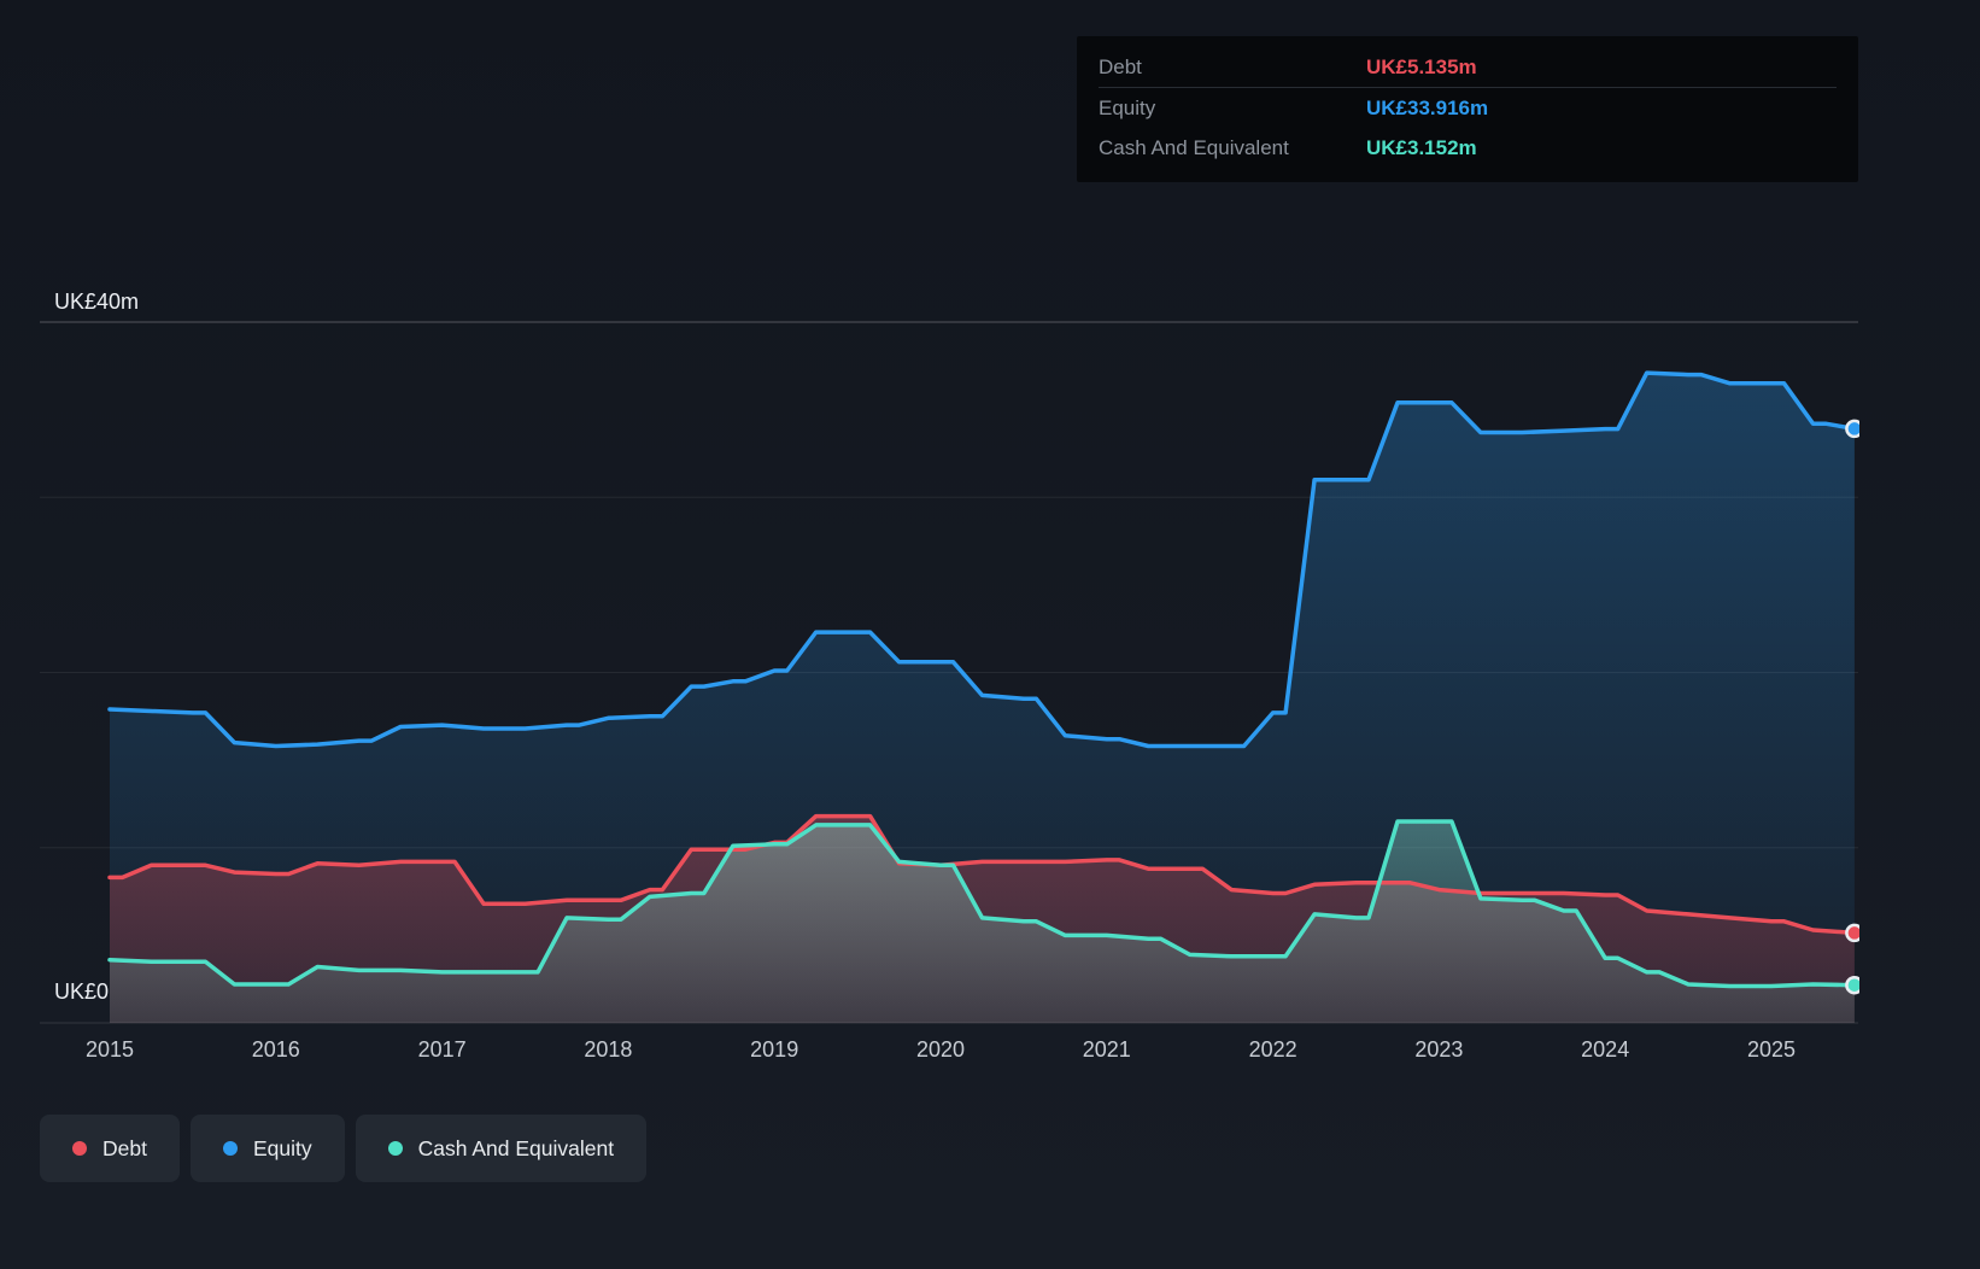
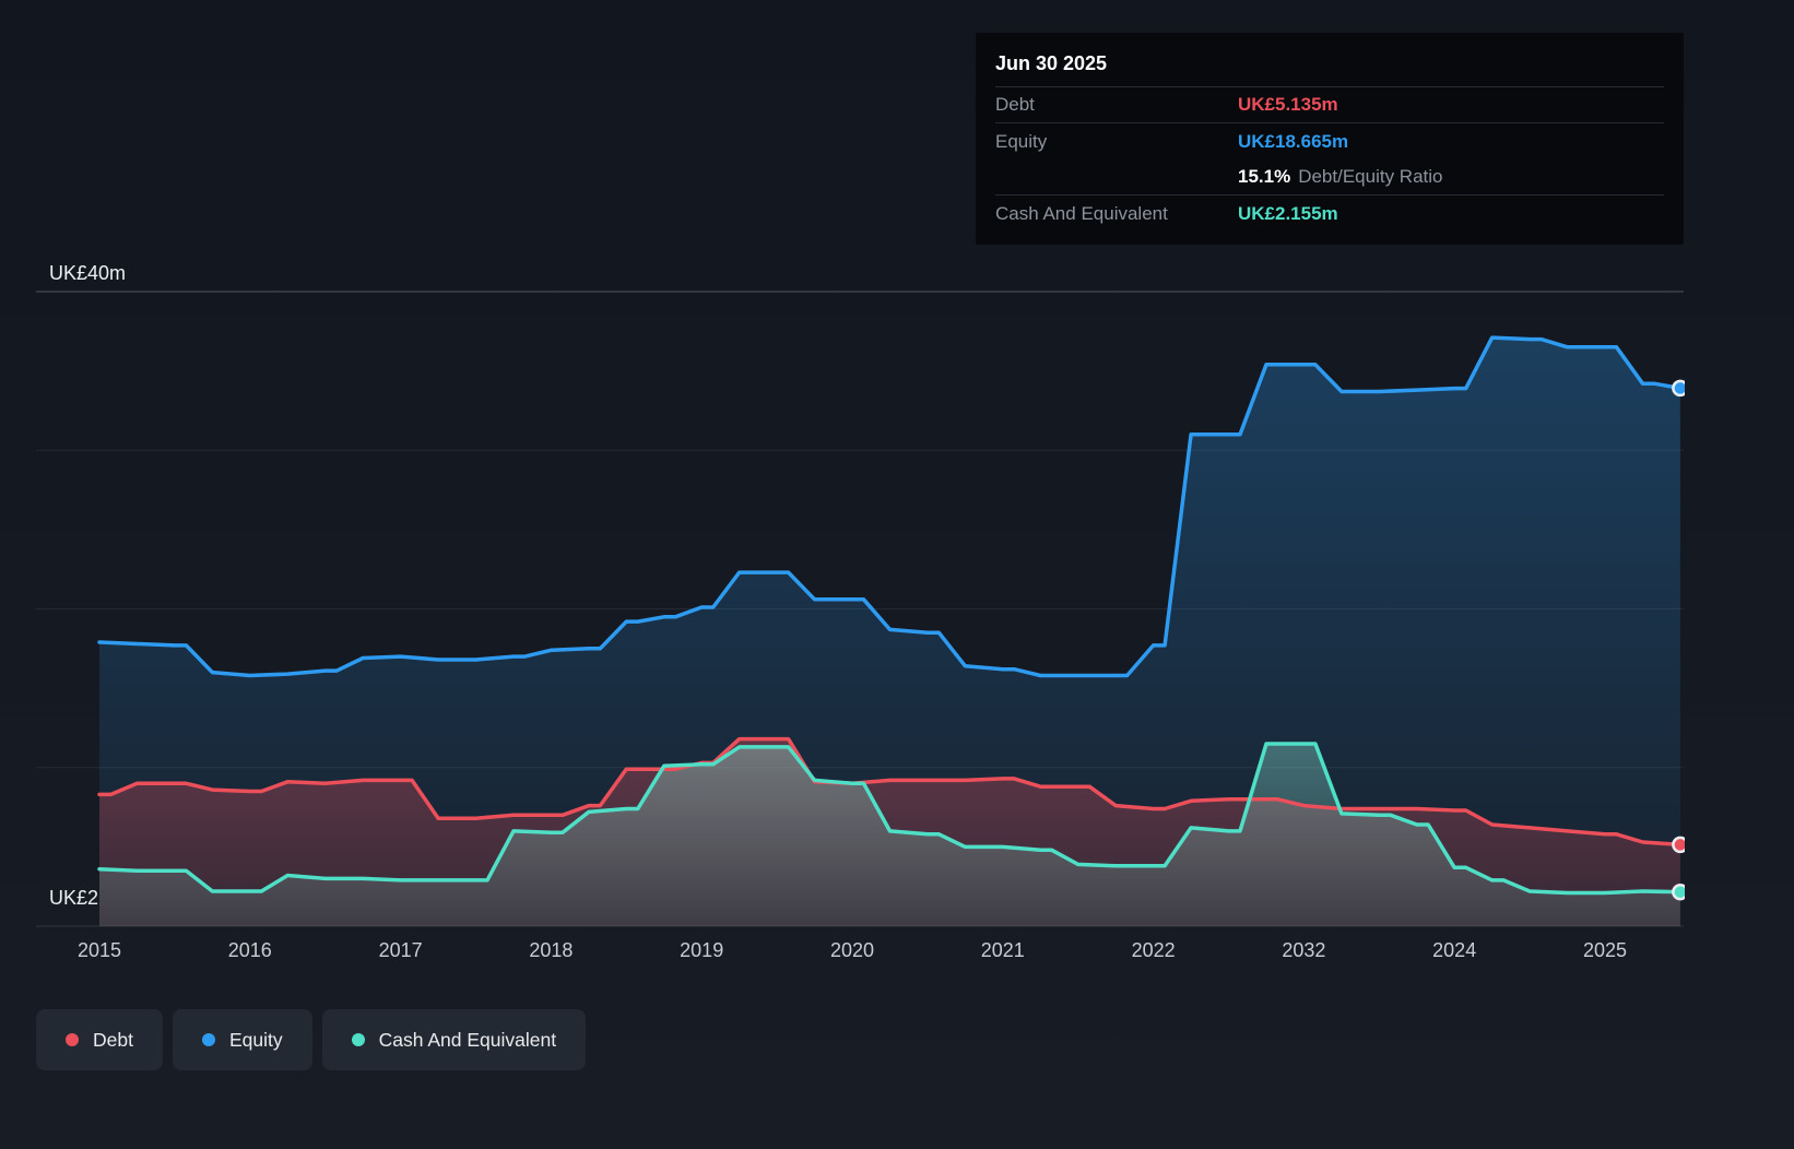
  UK£40m
- UK£0
+ UK£2
  2015
  2016
  2017
  2018
  2019
  2020
  2021
  2022
- 2023
+ 2032
  2024
  2025
+ Jun 30 2025
  Debt
  UK£5.135m
  Equity
- UK£33.916m
+ UK£18.665m
+ 15.1%
+ Debt/Equity Ratio
  Cash And Equivalent
- UK£3.152m
+ UK£2.155m
  Debt
  Equity
  Cash And Equivalent
